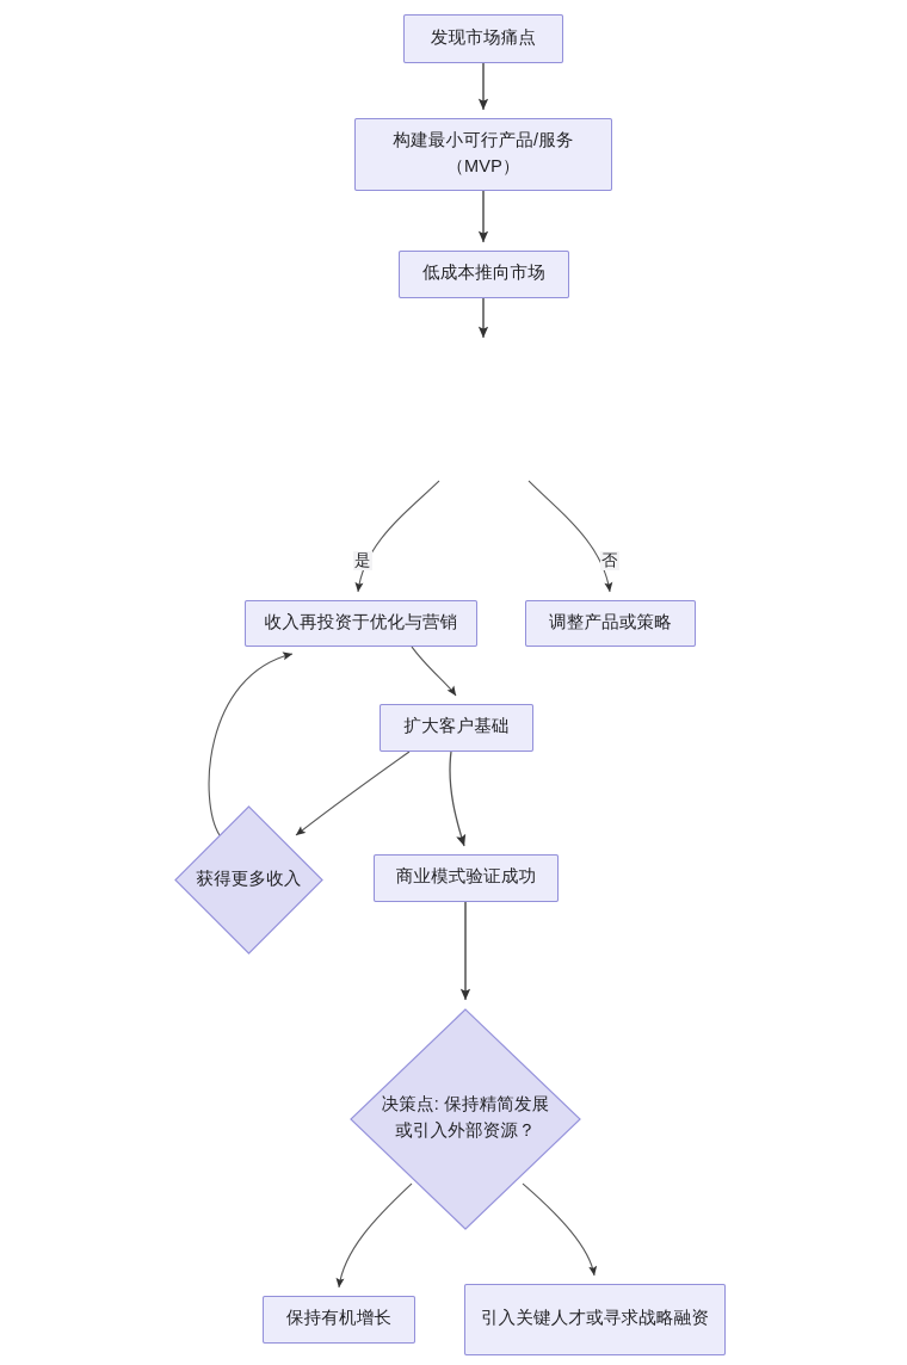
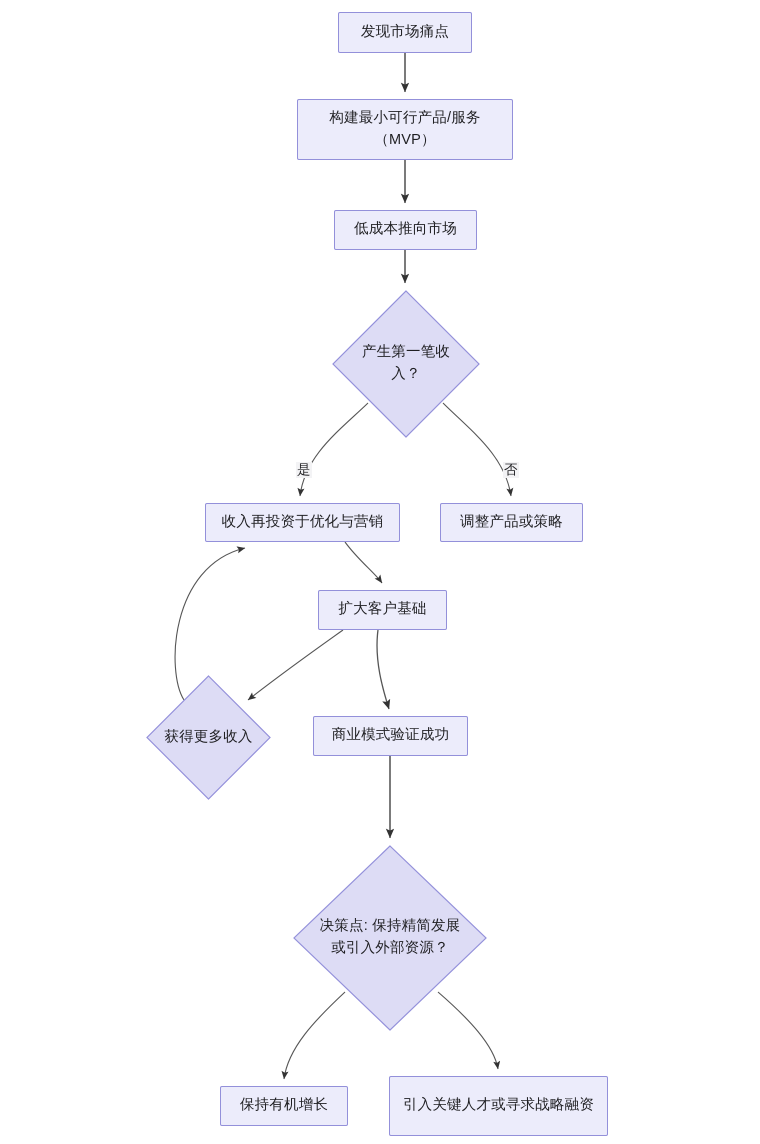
  发现市场痛点
  构建最小可行产品/服务
  （MVP）
  低成本推向市场
+ 产生第一笔收入？
  收入再投资于优化与营销
  调整产品或策略
  扩大客户基础
  获得更多收入
  商业模式验证成功
  决策点: 保持精简发展
  或引入外部资源？
  保持有机增长
  引入关键人才或寻求战略融资
  是
  否
